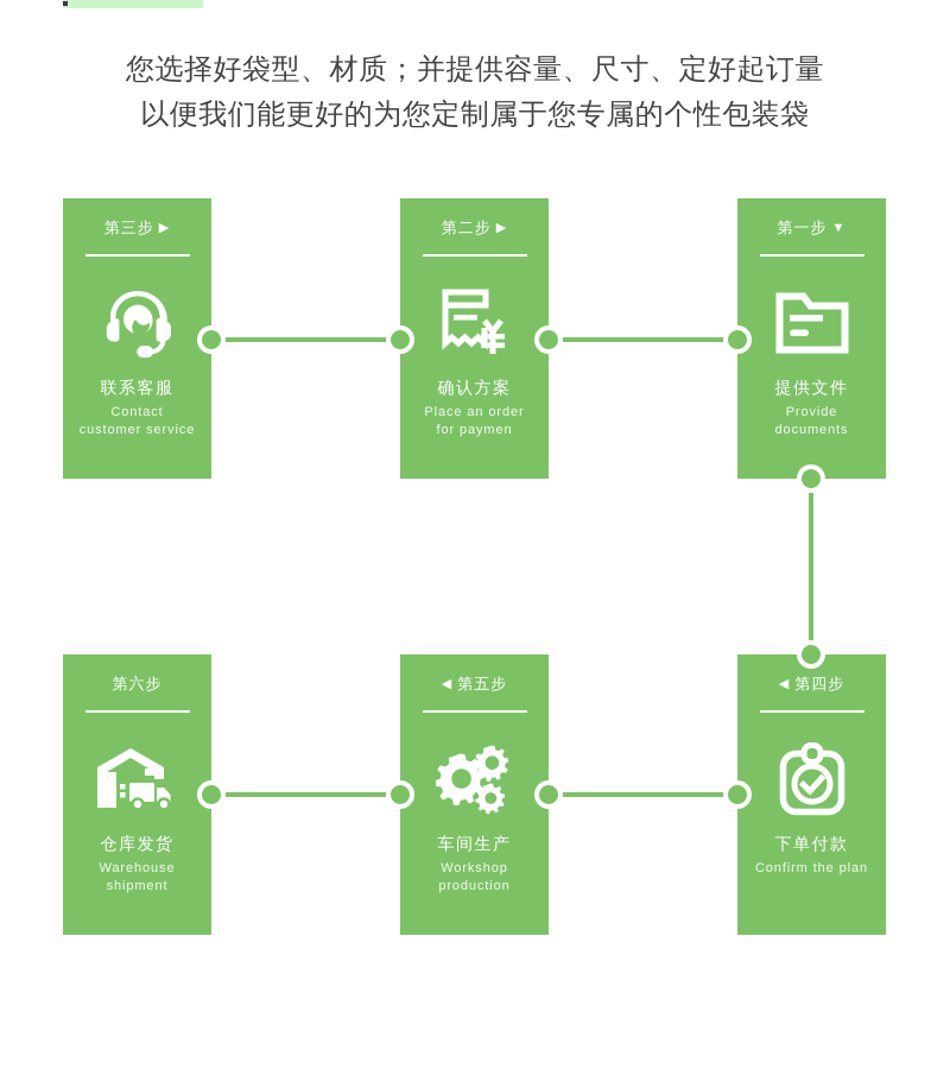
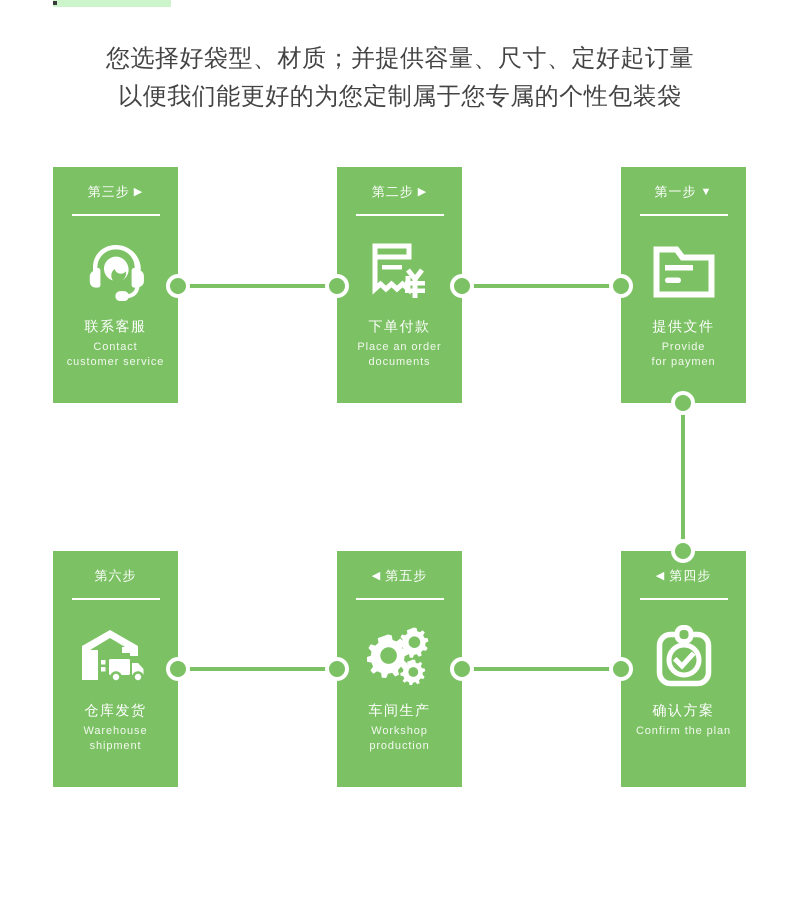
  您选择好袋型、材质；并提供容量、尺寸、定好起订量
  以便我们能更好的为您定制属于您专属的个性包装袋
  第三步
  ▶
  联系客服
  Contact
  customer service
  第二步
  ▶
- 确认方案
+ 下单付款
  Place an order
- for paymen
+ documents
  第一步
  ▼
  提供文件
  Provide
- documents
+ for paymen
  ◀
  第四步
- 下单付款
+ 确认方案
  Confirm the plan
  ◀
  第五步
  车间生产
  Workshop
  production
  第六步
  仓库发货
  Warehouse
  shipment
